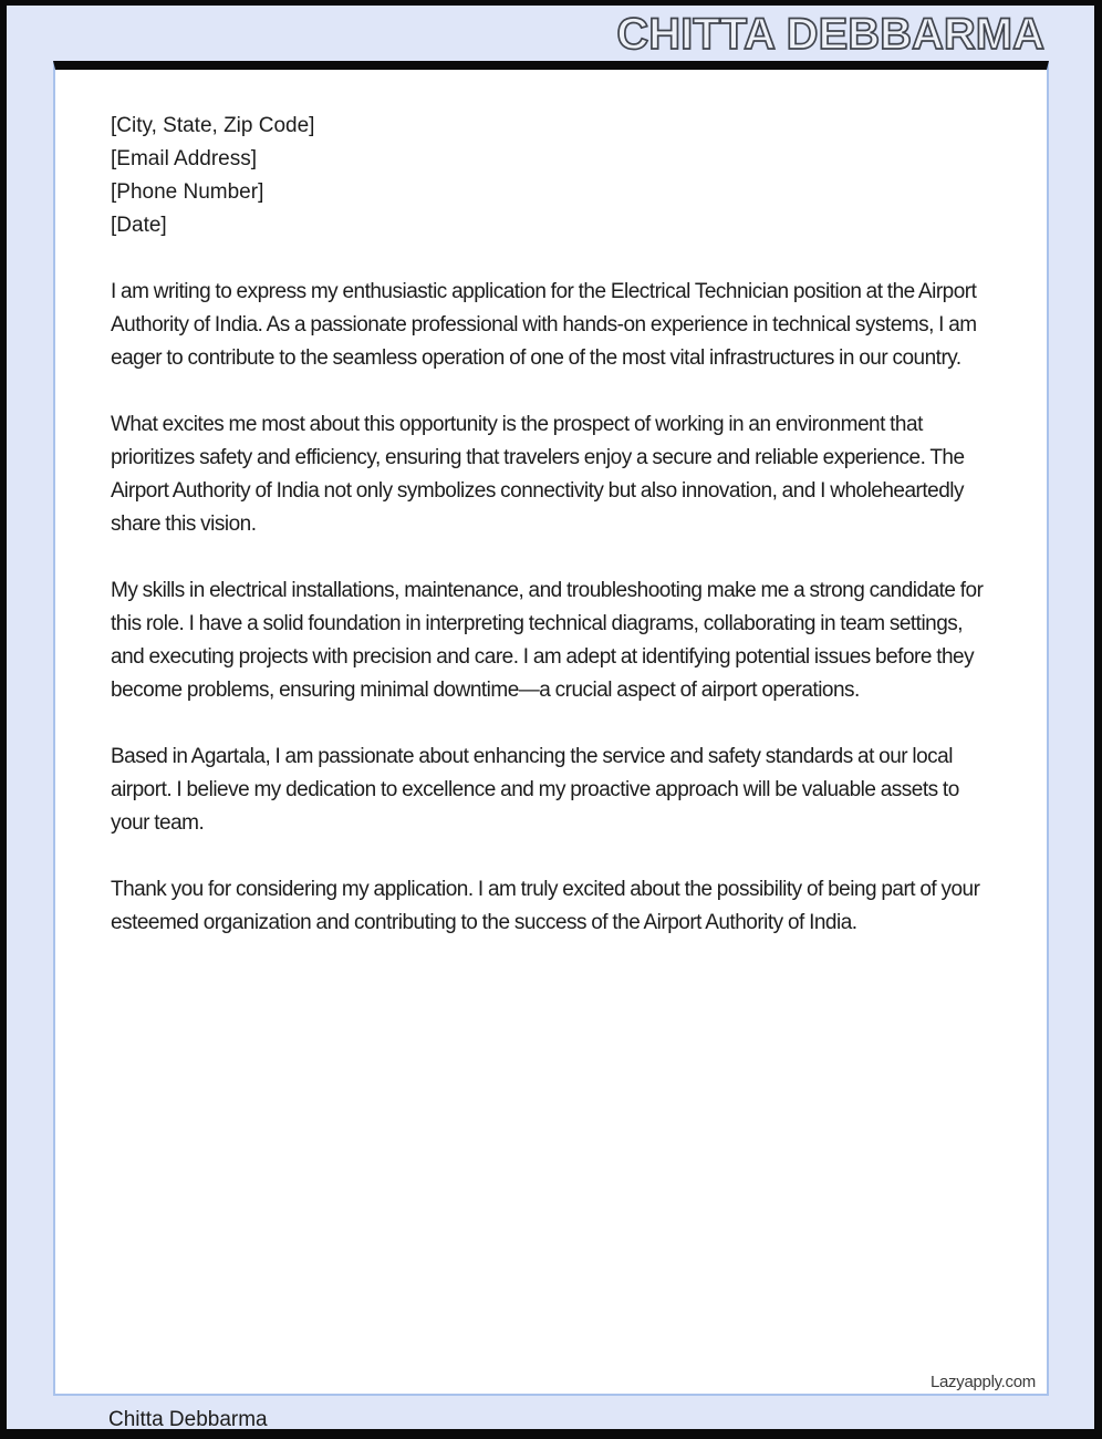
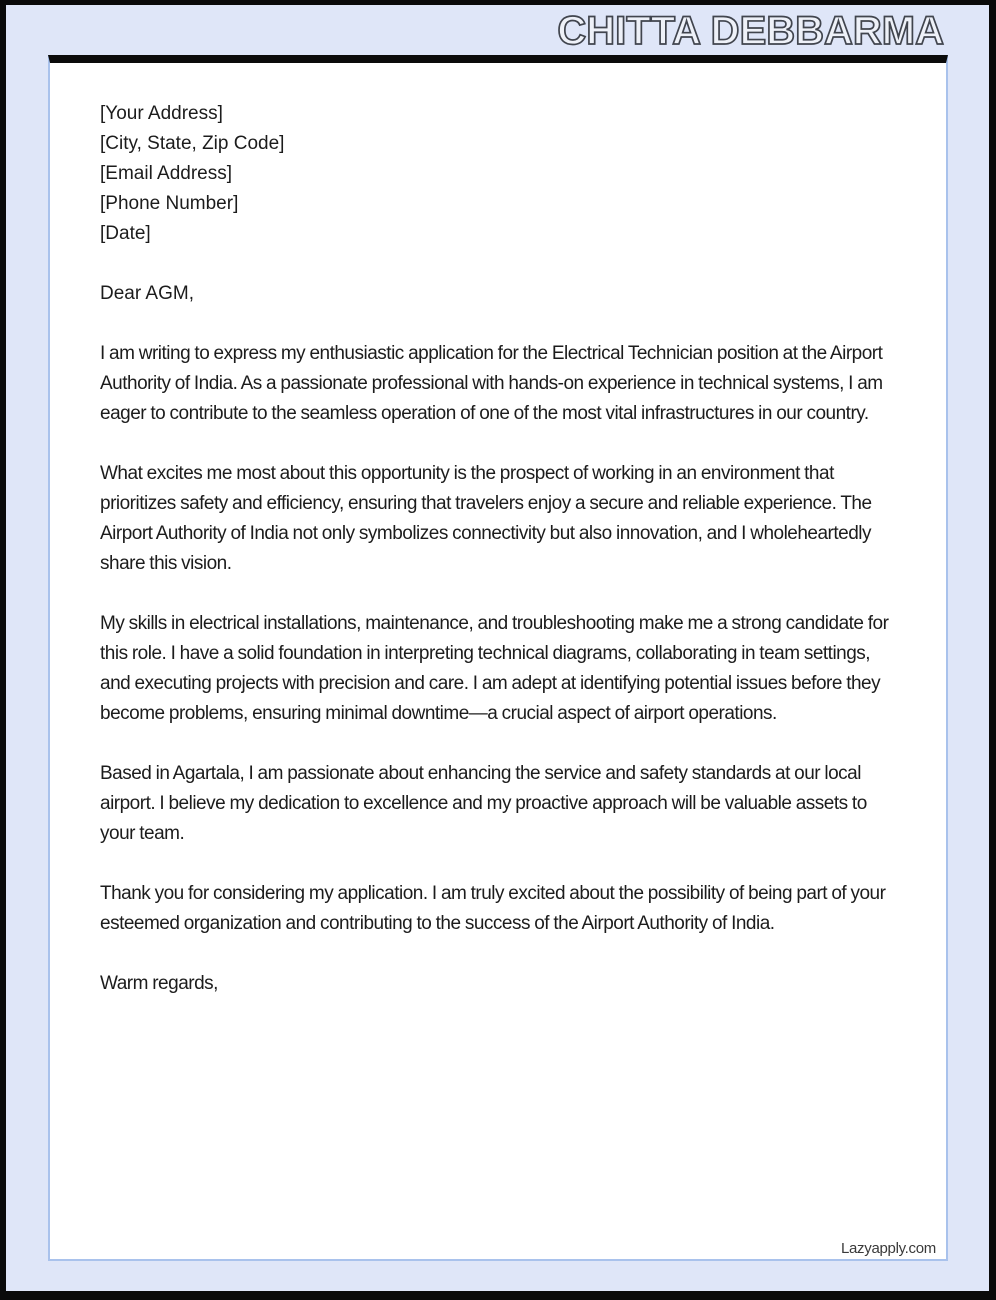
  CHITTA DEBBARMA
+ [Your Address]
  [City, State, Zip Code]
  [Email Address]
  [Phone Number]
  [Date]
+ Dear AGM,
  I am writing to express my enthusiastic application for the Electrical Technician position at the Airport Authority of India. As a passionate professional with hands-on experience in technical systems, I am eager to contribute to the seamless operation of one of the most vital infrastructures in our country.
  What excites me most about this opportunity is the prospect of working in an environment that prioritizes safety and efficiency, ensuring that travelers enjoy a secure and reliable experience. The Airport Authority of India not only symbolizes connectivity but also innovation, and I wholeheartedly share this vision.
  My skills in electrical installations, maintenance, and troubleshooting make me a strong candidate for this role. I have a solid foundation in interpreting technical diagrams, collaborating in team settings, and executing projects with precision and care. I am adept at identifying potential issues before they become problems, ensuring minimal downtime—a crucial aspect of airport operations.
  Based in Agartala, I am passionate about enhancing the service and safety standards at our local airport. I believe my dedication to excellence and my proactive approach will be valuable assets to your team.
  Thank you for considering my application. I am truly excited about the possibility of being part of your esteemed organization and contributing to the success of the Airport Authority of India.
+ Warm regards,
  Lazyapply.com
- Chitta Debbarma
